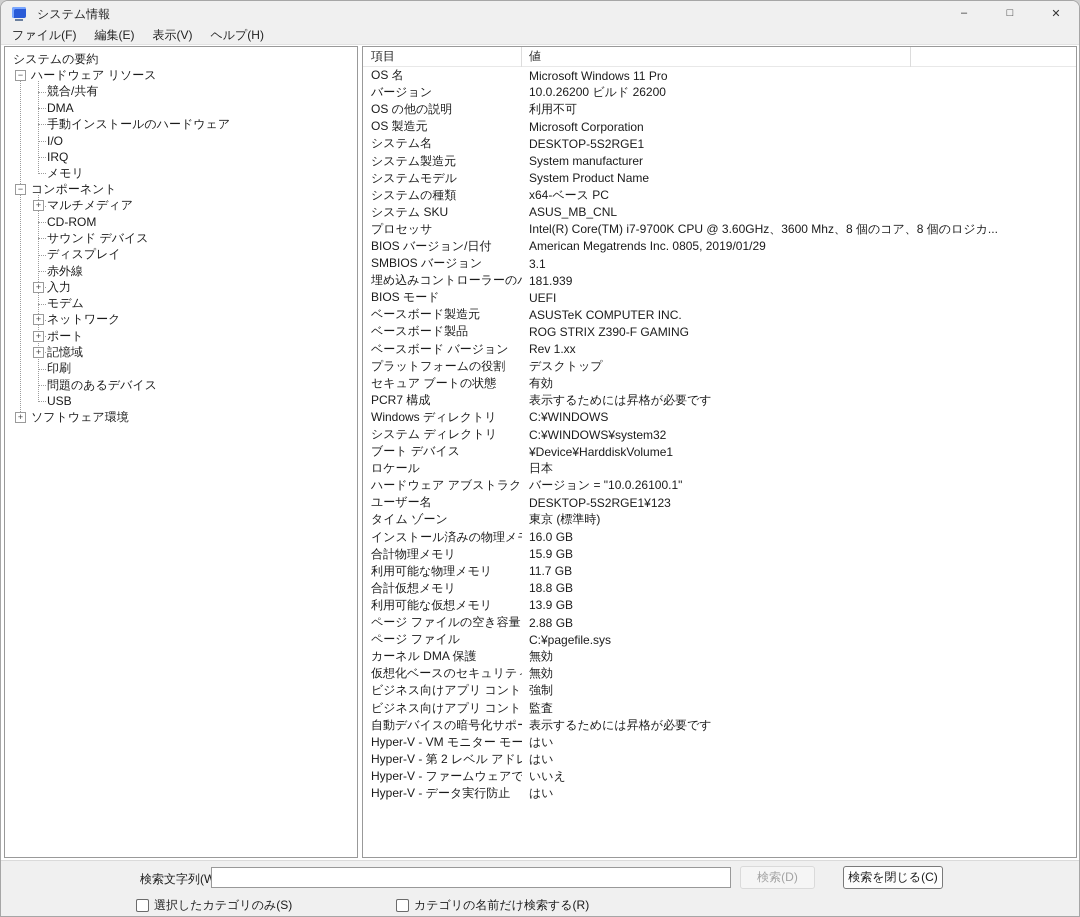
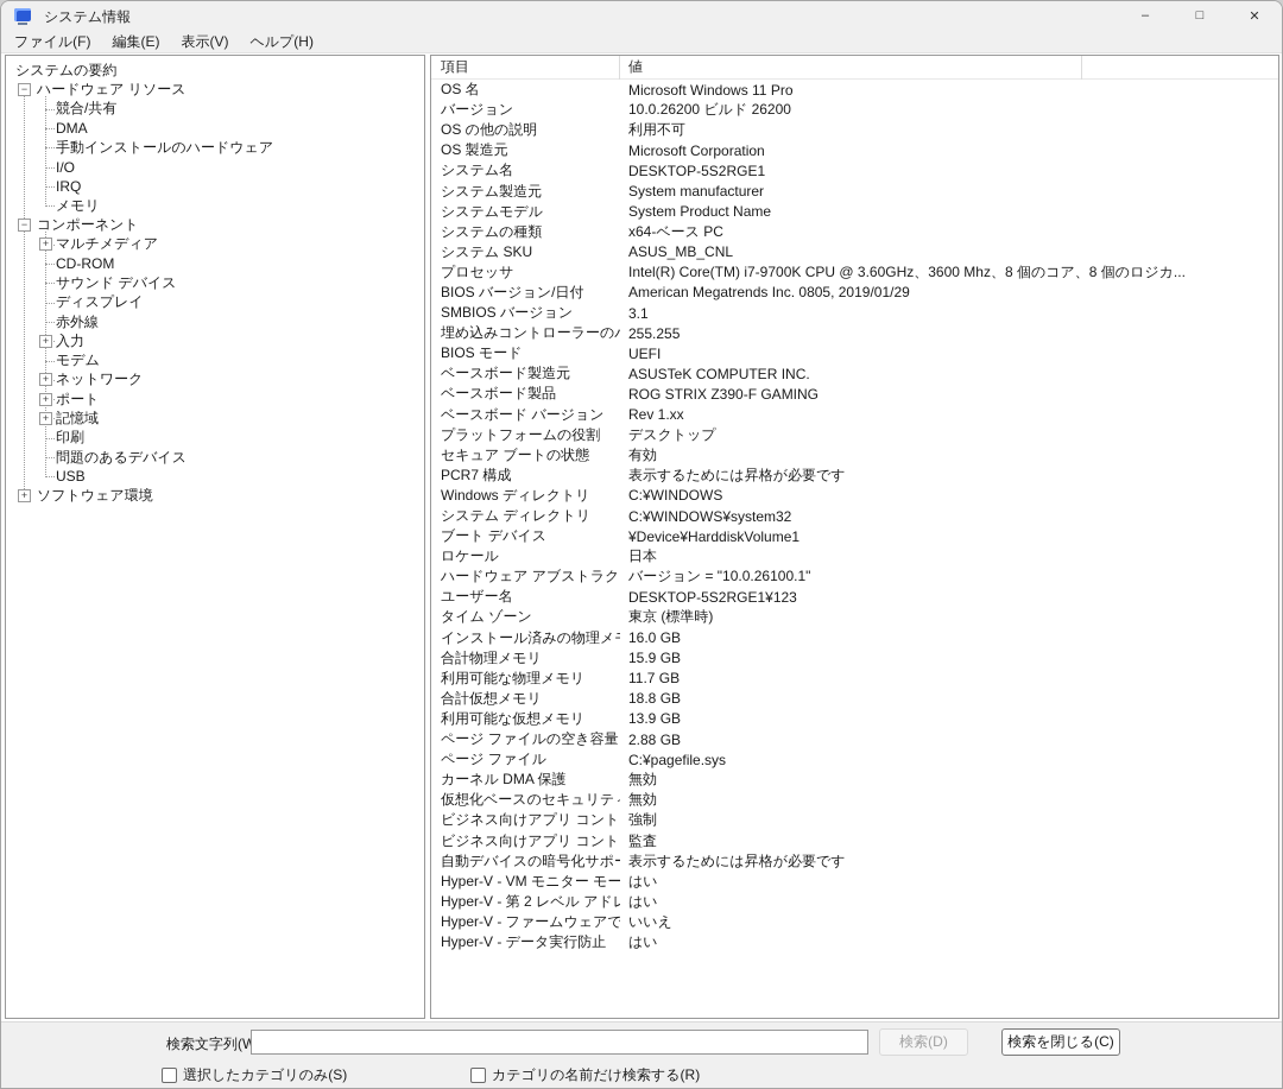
  システム情報
  –
  □
  ✕
  ファイル(F)
  編集(E)
  表示(V)
  ヘルプ(H)
  システムの要約
  ハードウェア リソース
  競合/共有
  DMA
  手動インストールのハードウェア
  I/O
  IRQ
  メモリ
  コンポーネント
  マルチメディア
  CD-ROM
  サウンド デバイス
  ディスプレイ
  赤外線
  入力
  モデム
  ネットワーク
  ポート
  記憶域
  印刷
  問題のあるデバイス
  USB
  ソフトウェア環境
  項目
  値
  OS 名
  Microsoft Windows 11 Pro
  バージョン
  10.0.26200 ビルド 26200
  OS の他の説明
  利用不可
  OS 製造元
  Microsoft Corporation
  システム名
  DESKTOP-5S2RGE1
  システム製造元
  System manufacturer
  システムモデル
  System Product Name
  システムの種類
  x64-ベース PC
  システム SKU
  ASUS_MB_CNL
  プロセッサ
  Intel(R) Core(TM) i7-9700K CPU @ 3.60GHz、3600 Mhz、8 個のコア、8 個のロジカ...
  BIOS バージョン/日付
  American Megatrends Inc. 0805, 2019/01/29
  SMBIOS バージョン
  3.1
  埋め込みコントローラーの
- 181.939
+ 255.255
  BIOS モード
  UEFI
  ベースボード製造元
  ASUSTeK COMPUTER INC.
  ベースボード製品
  ROG STRIX Z390-F GAMING
  ベースボード バージョン
  Rev 1.xx
  プラットフォームの役割
  デスクトップ
  セキュア ブートの状態
  有効
  PCR7 構成
  表示するためには昇格が必要です
  Windows ディレクトリ
  C:¥WINDOWS
  システム ディレクトリ
  C:¥WINDOWS¥system32
  ブート デバイス
  ¥Device¥HarddiskVolume1
  ロケール
  日本
  バージョン = "10.0.26100.1"
  ユーザー名
  DESKTOP-5S2RGE1¥123
  タイム ゾーン
  東京 (標準時)
  16.0 GB
  合計物理メモリ
  15.9 GB
  利用可能な物理メモリ
  11.7 GB
  合計仮想メモリ
  18.8 GB
  利用可能な仮想メモリ
  13.9 GB
  ページ ファイルの空き容量
  2.88 GB
  ページ ファイル
  C:¥pagefile.sys
  カーネル DMA 保護
  無効
  仮想化ベースのセキュリテ
  無効
  強制
  監査
  自動デバイスの暗号化サポ
  表示するためには昇格が必要です
  Hyper-V - VM モニター モー
  はい
  Hyper-V - 第 2 レベル アドレ
  はい
  いいえ
  Hyper-V - データ実行防止
  はい
  検索文字列(W
  検索(D)
  検索を閉じる(C)
  選択したカテゴリのみ(S)
  カテゴリの名前だけ検索する(R)
